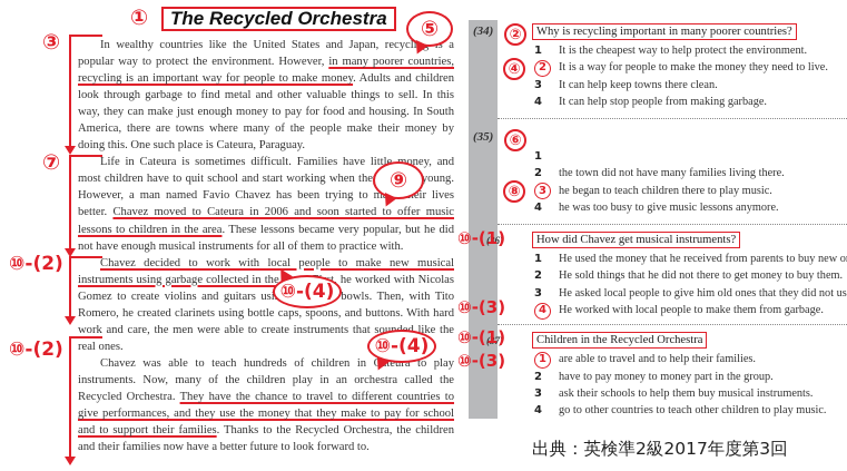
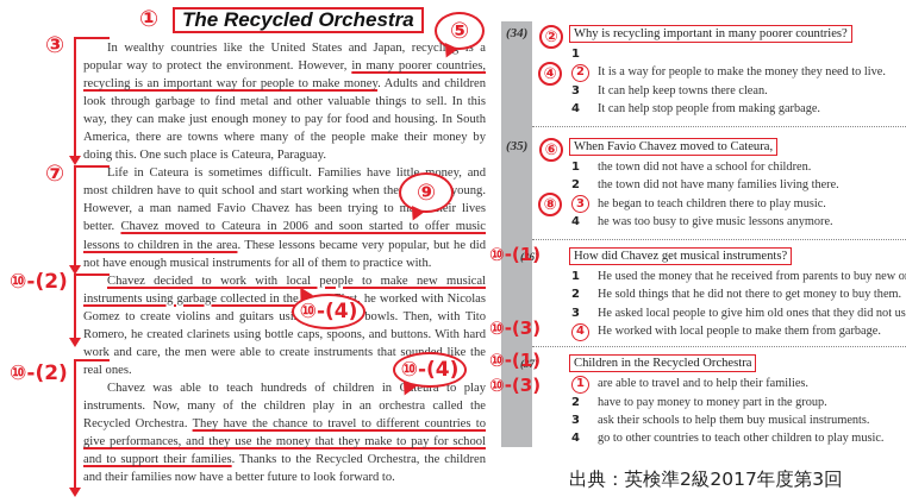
  ①
  The Recycled Orchestra
  ③
  ⑦
  ⑩-(2)
  ⑩-(2)
  In wealthy countries like the United States and Japan, recyclis a popular way to protect the environment. However, in many poorer countries, recycling is an important way for people to make money. Adults and children look through garbage to find metal and other valuable things to sell. In this way, they can make just enough money to pay for food and housing. In South America, there are towns where many of the people make their money by doing this. One such place is Cateura, Paraguay.
  Life in Cateura is sometimes difficult. Families have littlney, and most children have to quit school and start working when the young. However, a man named Favio Chavez has been trying to meir lives better. Chavez moved to Cateura in 2006 and soon started to offer music lessons to children in the area. These lessons became very popular, but he did not have enough musical instruments for all of them to practice with.
  Chavez decided to work with local people to make new musical instruments using garbage collected in the , he worked with Nicolas Gomez to create violins and guitars usi bowls. Then, with Tito Romero, he created clarinets using bottle caps, spoons, and buttons. With hard work and care, the men were able to create instruments that so like the real ones.
  Chavez was able to teach hundreds of children in Cateura to play instruments. Now, many of the children play in an orchestra called the Recycled Orchestra. They have the chance to travel to different countries to give performances, and they use the money that they make to pay for school and to support their families. Thanks to the Recycled Orchestra, the children and their families now have a better future to look forward to.
  ⑤
  ⑨
  ⑩-(4)
  ⑩-(4)
  (34)
  ②
  Why is recycling important in many poorer countries?
  ④
  1
- It is the cheapest way to help protect the environment.
  2
  It is a way for people to make the money they need to live.
  3
  It can help keep towns there clean.
  4
  It can help stop people from making garbage.
  (35)
  ⑥
+ When Favio Chavez moved to Cateura,
  ⑧
  1
+ the town did not have a school for children.
  2
  the town did not have many families living there.
  3
  he began to teach children there to play music.
  4
  he was too busy to give music lessons anymore.
  (36)
  ⑩-(1)
  How did Chavez get musical instruments?
  ⑩-(3)
  1
  He used the money that he received from parents to buy new o
  2
  He sold things that he did not there to get money to buy them.
  3
  He asked local people to give him old ones that they did not us
  4
  He worked with local people to make them from garbage.
  (37)
  ⑩-(1)
  Children in the Recycled Orchestra
  ⑩-(3)
  1
  are able to travel and to help their families.
  2
  have to pay money to money part in the group.
  3
  ask their schools to help them buy musical instruments.
  4
  go to other countries to teach other children to play music.
  出典：英検準2級2017年度第3回
